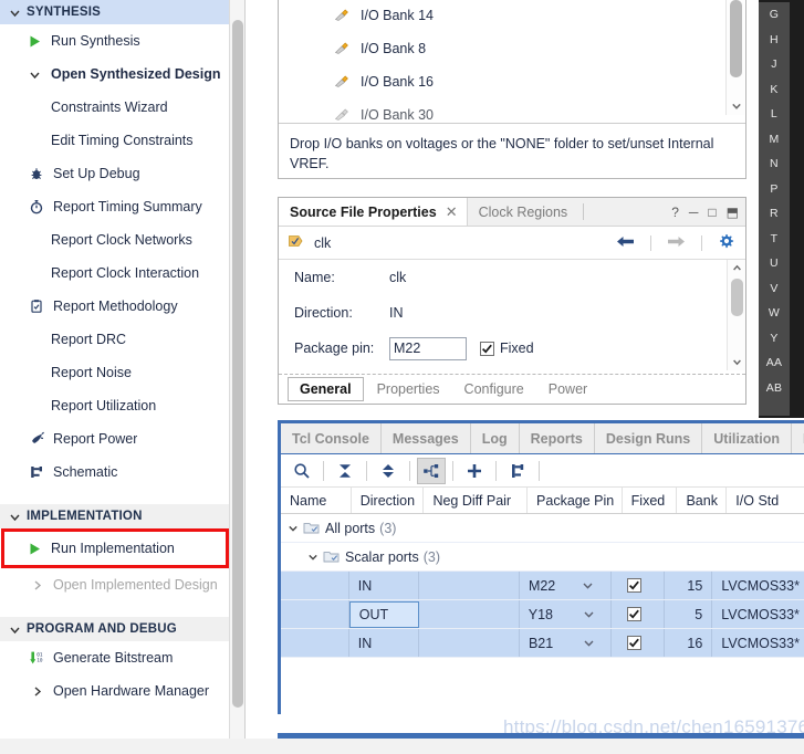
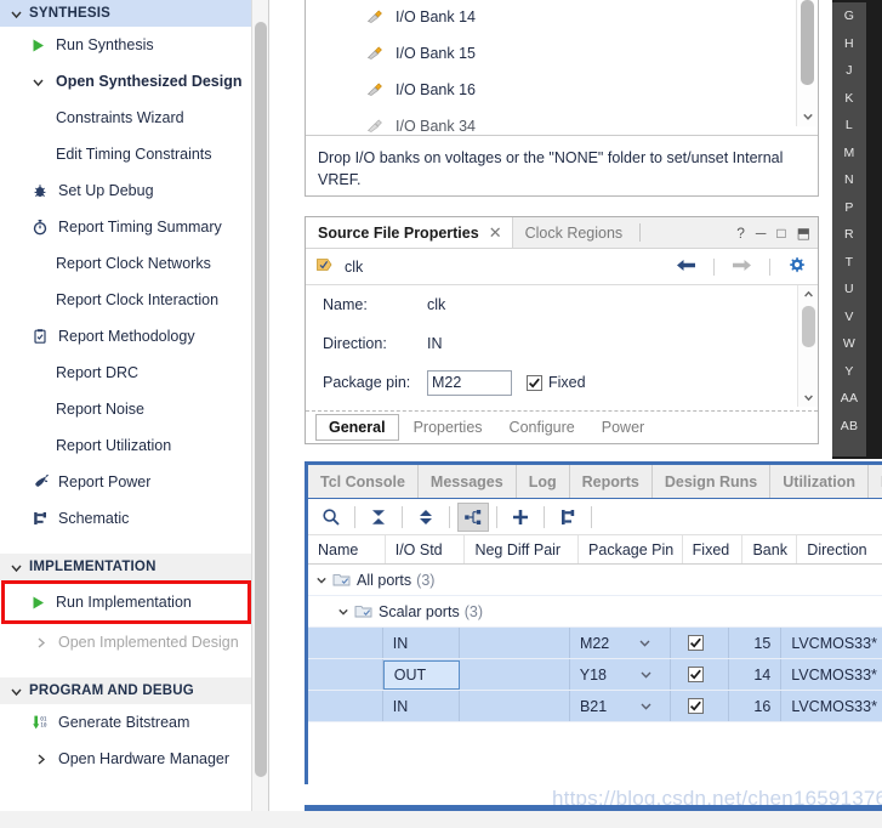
  SYNTHESIS
  Run Synthesis
  Open Synthesized Design
  Constraints Wizard
  Edit Timing Constraints
  Set Up Debug
  Report Timing Summary
  Report Clock Networks
  Report Clock Interaction
  Report Methodology
  Report DRC
  Report Noise
  Report Utilization
  Report Power
  Schematic
  IMPLEMENTATION
  Run Implementation
  Open Implemented Design
  PROGRAM AND DEBUG
  Generate Bitstream
  Open Hardware Manager
  I/O Bank 14
- I/O Bank 8
+ I/O Bank 15
  I/O Bank 16
- I/O Bank 30
+ I/O Bank 34
  Drop I/O banks on voltages or the "NONE" folder to set/unset Internal VREF.
  Source File Properties
  ✕
  Clock Regions
  ?
  ─
  □
  ⬒
  clk
  Name:
  clk
  Direction:
  IN
  Package pin:
  M22
  Fixed
  General
  Properties
  Configure
  Power
  G
  H
  J
  K
  L
  M
  N
  P
  R
  T
  U
  V
  W
  Y
  AA
  AB
  Tcl Console
  Messages
  Log
  Reports
  Design Runs
  Utilization
  Name
- Direction
+ I/O Std
  Neg Diff Pair
  Package Pin
  Fixed
  Bank
- I/O Std
+ Direction
  All ports
  (3)
  Scalar ports
  (3)
  IN
  M22
  15
  LVCMOS33*
  OUT
  Y18
- 5
+ 14
  LVCMOS33*
  IN
  B21
  16
  LVCMOS33*
  https://blog.csdn.net/chen16591376
